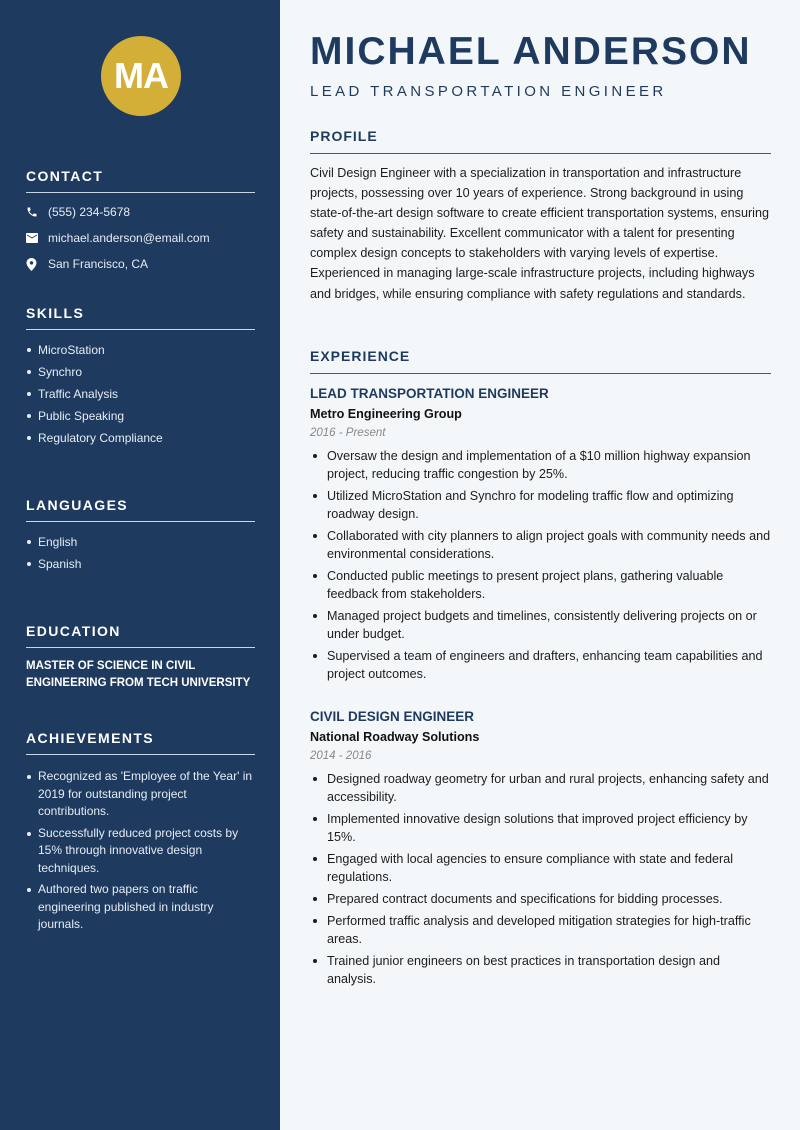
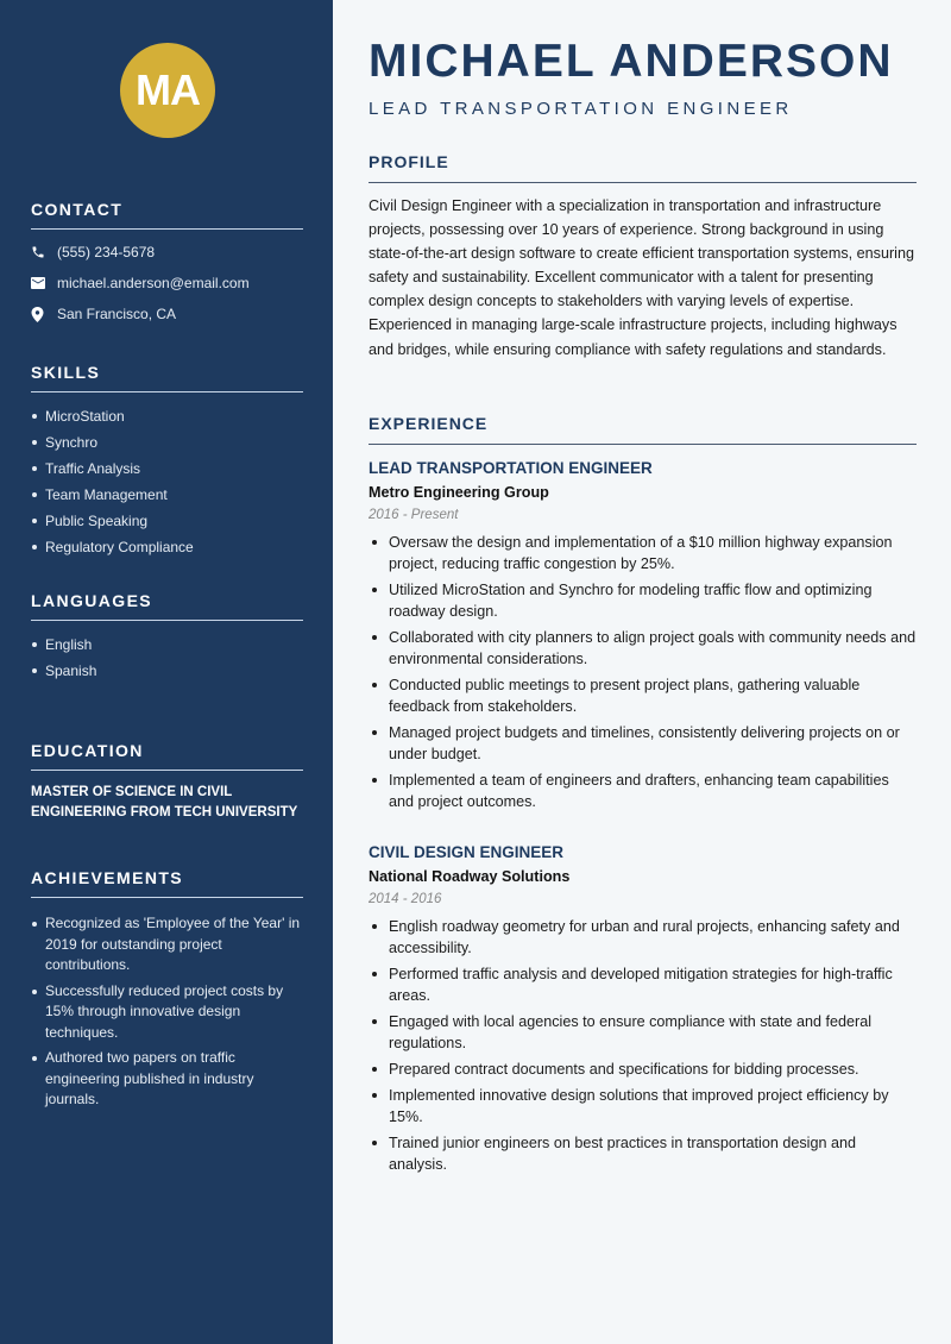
  MA
  CONTACT
  (555) 234-5678
  michael.anderson@email.com
  San Francisco, CA
  SKILLS
  MicroStation
  Synchro
  Traffic Analysis
+ Team Management
  Public Speaking
  Regulatory Compliance
  LANGUAGES
  English
  Spanish
  EDUCATION
  MASTER OF SCIENCE IN CIVIL ENGINEERING FROM TECH UNIVERSITY
  ACHIEVEMENTS
  Recognized as 'Employee of the Year' in 2019 for outstanding project contributions.
  Successfully reduced project costs by 15% through innovative design techniques.
  Authored two papers on traffic engineering published in industry journals.
  MICHAEL ANDERSON
  LEAD TRANSPORTATION ENGINEER
  PROFILE
  Civil Design Engineer with a specialization in transportation and infrastructure projects, possessing over 10 years of experience. Strong background in using state-of-the-art design software to create efficient transportation systems, ensuring safety and sustainability. Excellent communicator with a talent for presenting complex design concepts to stakeholders with varying levels of expertise. Experienced in managing large-scale infrastructure projects, including highways and bridges, while ensuring compliance with safety regulations and standards.
  EXPERIENCE
  LEAD TRANSPORTATION ENGINEER
  Metro Engineering Group
  2016 - Present
  Oversaw the design and implementation of a $10 million highway expansion project, reducing traffic congestion by 25%.
  Utilized MicroStation and Synchro for modeling traffic flow and optimizing roadway design.
  Collaborated with city planners to align project goals with community needs and environmental considerations.
  Conducted public meetings to present project plans, gathering valuable feedback from stakeholders.
  Managed project budgets and timelines, consistently delivering projects on or under budget.
- Supervised a team of engineers and drafters, enhancing team capabilities and project outcomes.
+ Implemented a team of engineers and drafters, enhancing team capabilities and project outcomes.
  CIVIL DESIGN ENGINEER
  National Roadway Solutions
  2014 - 2016
- Designed roadway geometry for urban and rural projects, enhancing safety and accessibility.
+ English roadway geometry for urban and rural projects, enhancing safety and accessibility.
- Implemented innovative design solutions that improved project efficiency by 15%.
+ Performed traffic analysis and developed mitigation strategies for high-traffic areas.
  Engaged with local agencies to ensure compliance with state and federal regulations.
  Prepared contract documents and specifications for bidding processes.
- Performed traffic analysis and developed mitigation strategies for high-traffic areas.
+ Implemented innovative design solutions that improved project efficiency by 15%.
  Trained junior engineers on best practices in transportation design and analysis.
